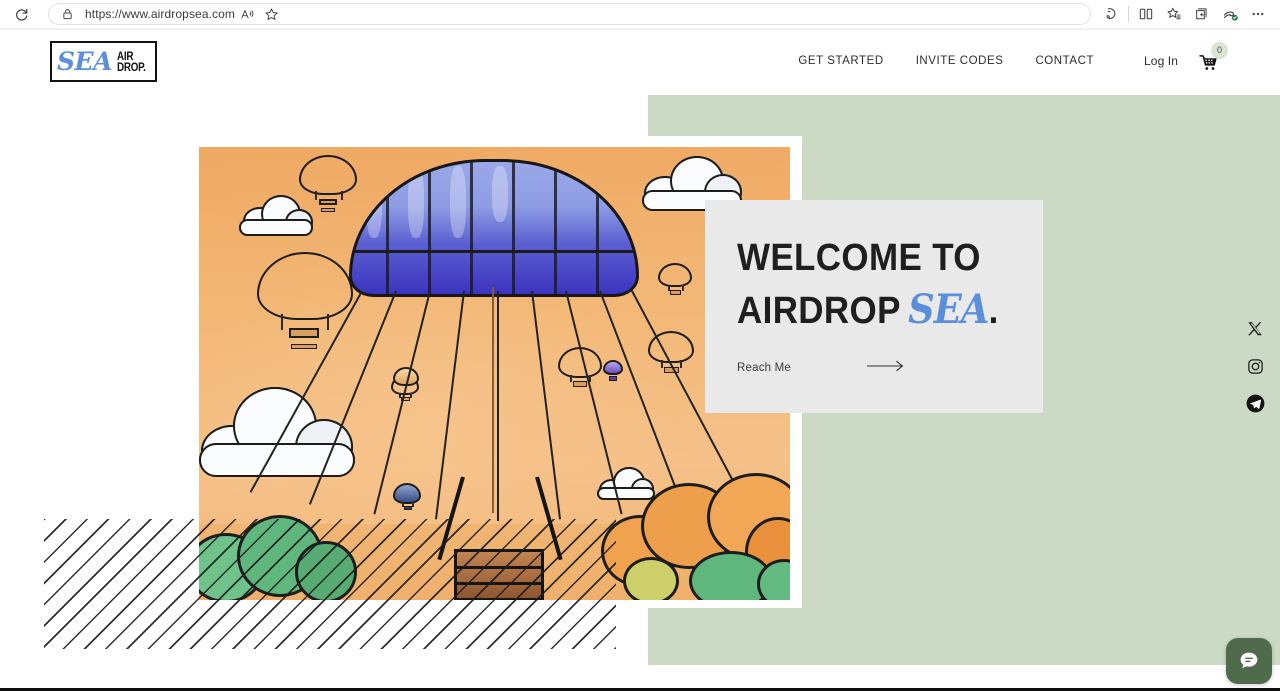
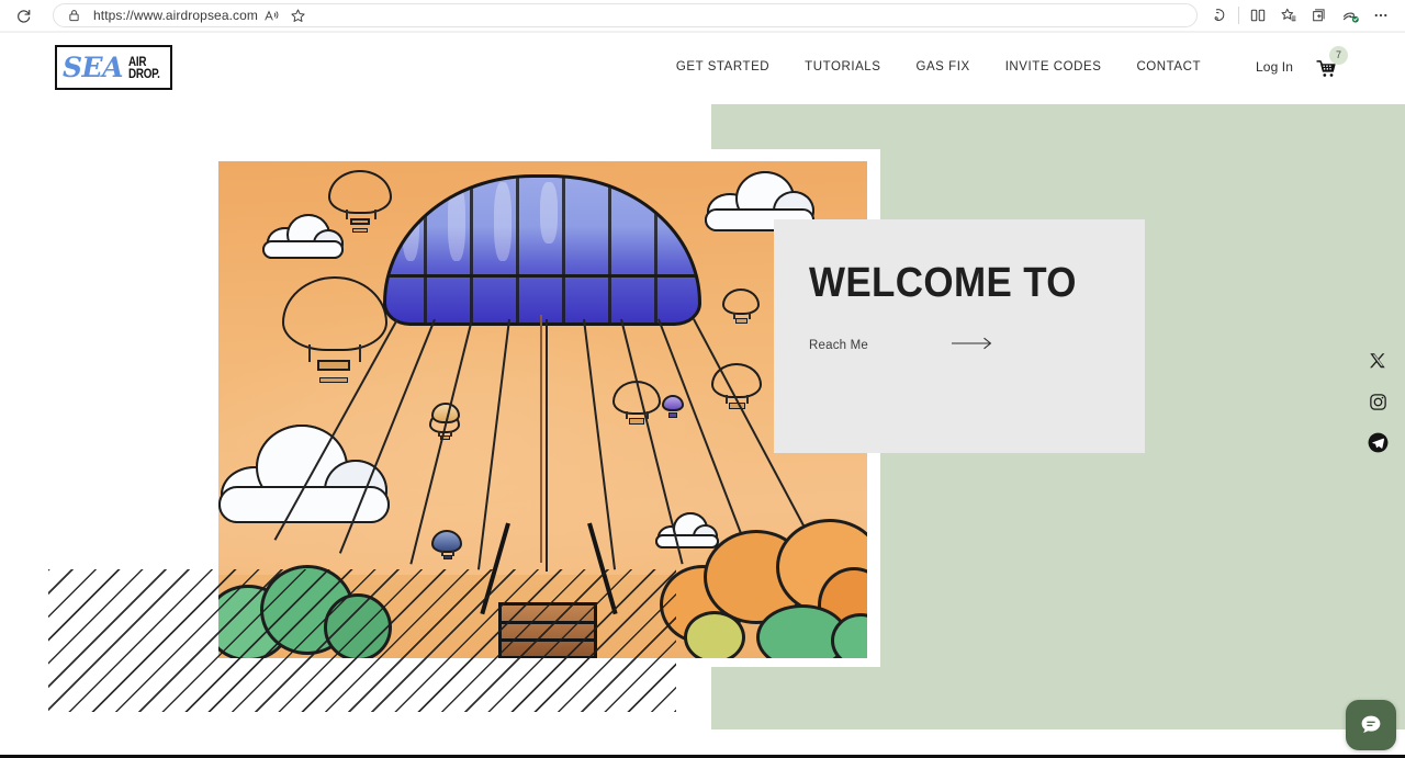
  https://www.airdropsea.com
  SEA
  AIR
  DROP.
  GET STARTED
+ TUTORIALS
+ GAS FIX
  INVITE CODES
  CONTACT
  Log In
- 0
+ 7
  WELCOME TO
- AIRDROP SEA.
  Reach Me
